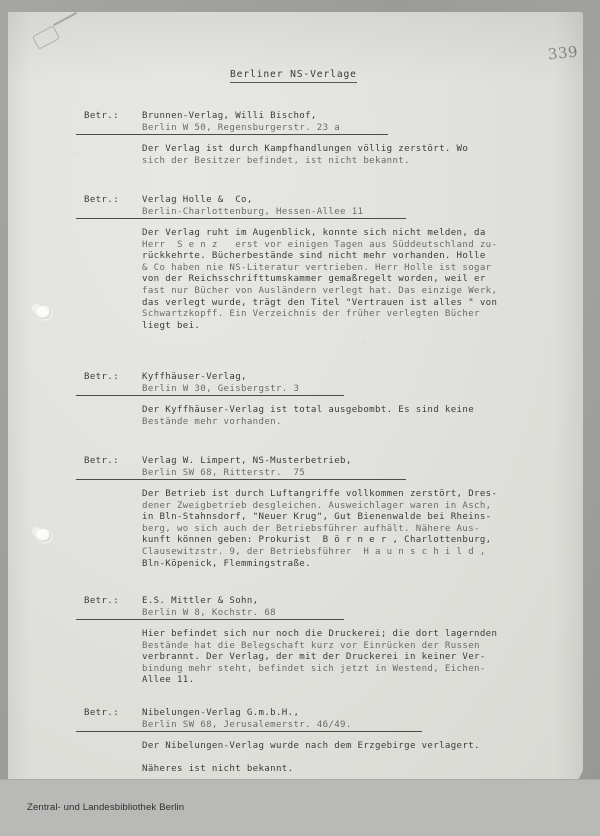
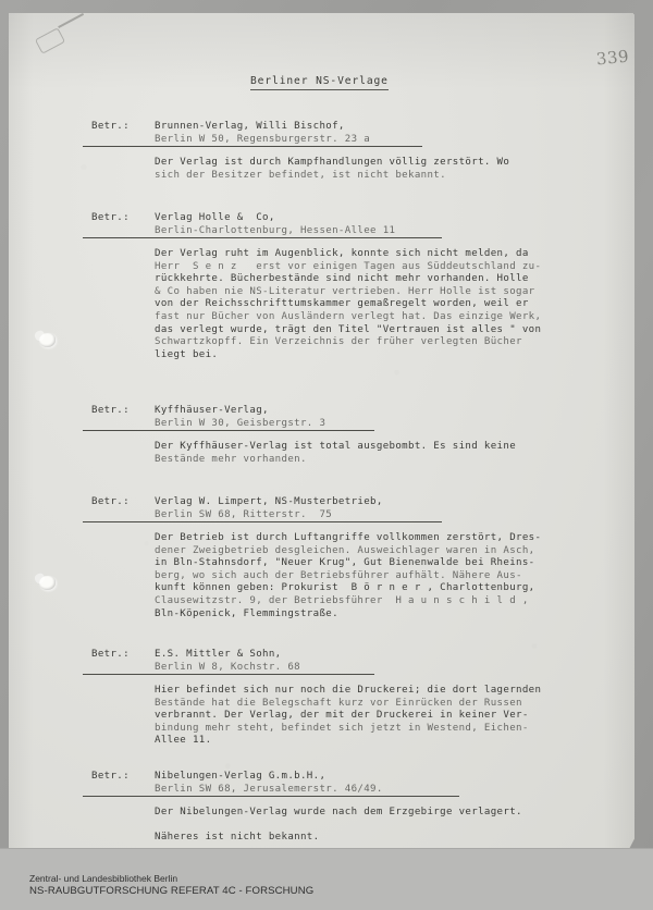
  Zentral- und Landesbibliothek Berlin
+ NS-RAUBGUTFORSCHUNG REFERAT 4C - FORSCHUNG
